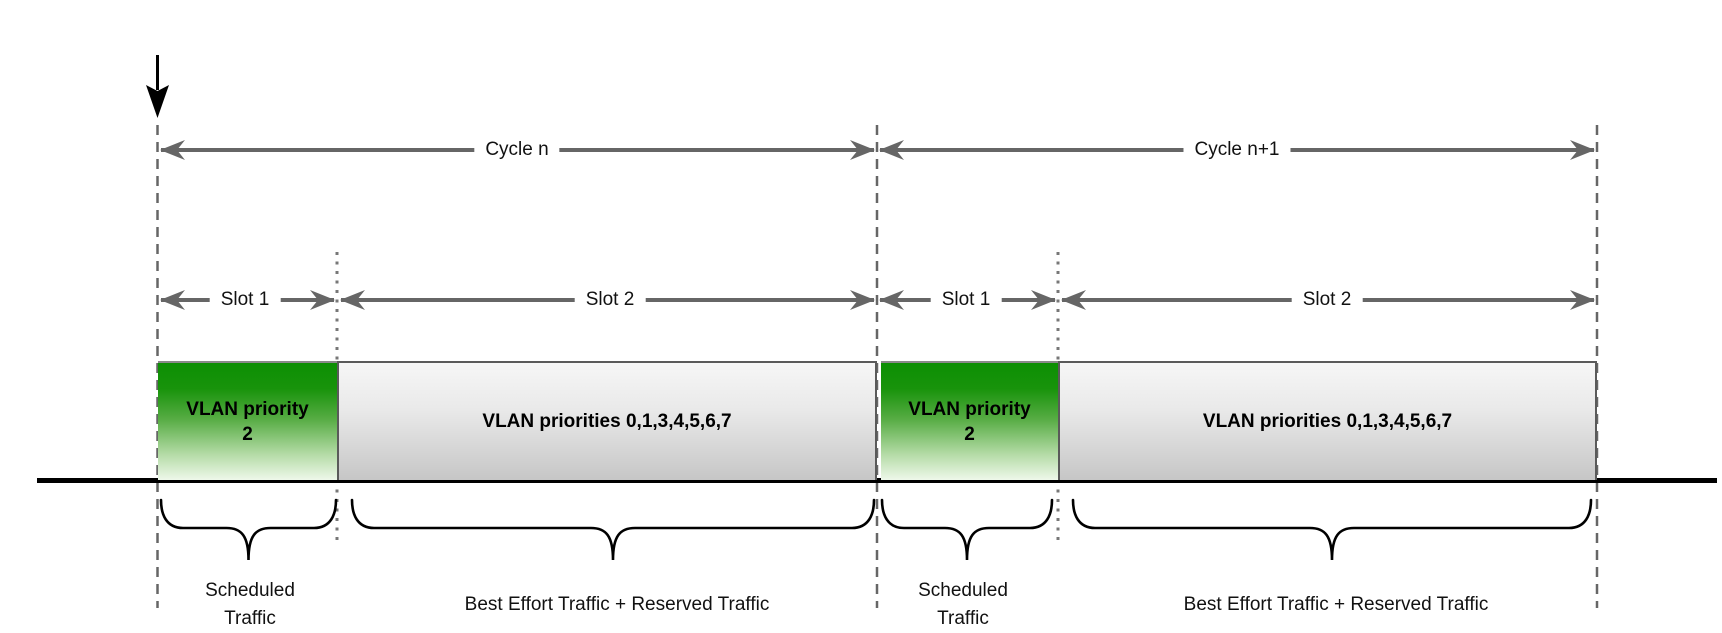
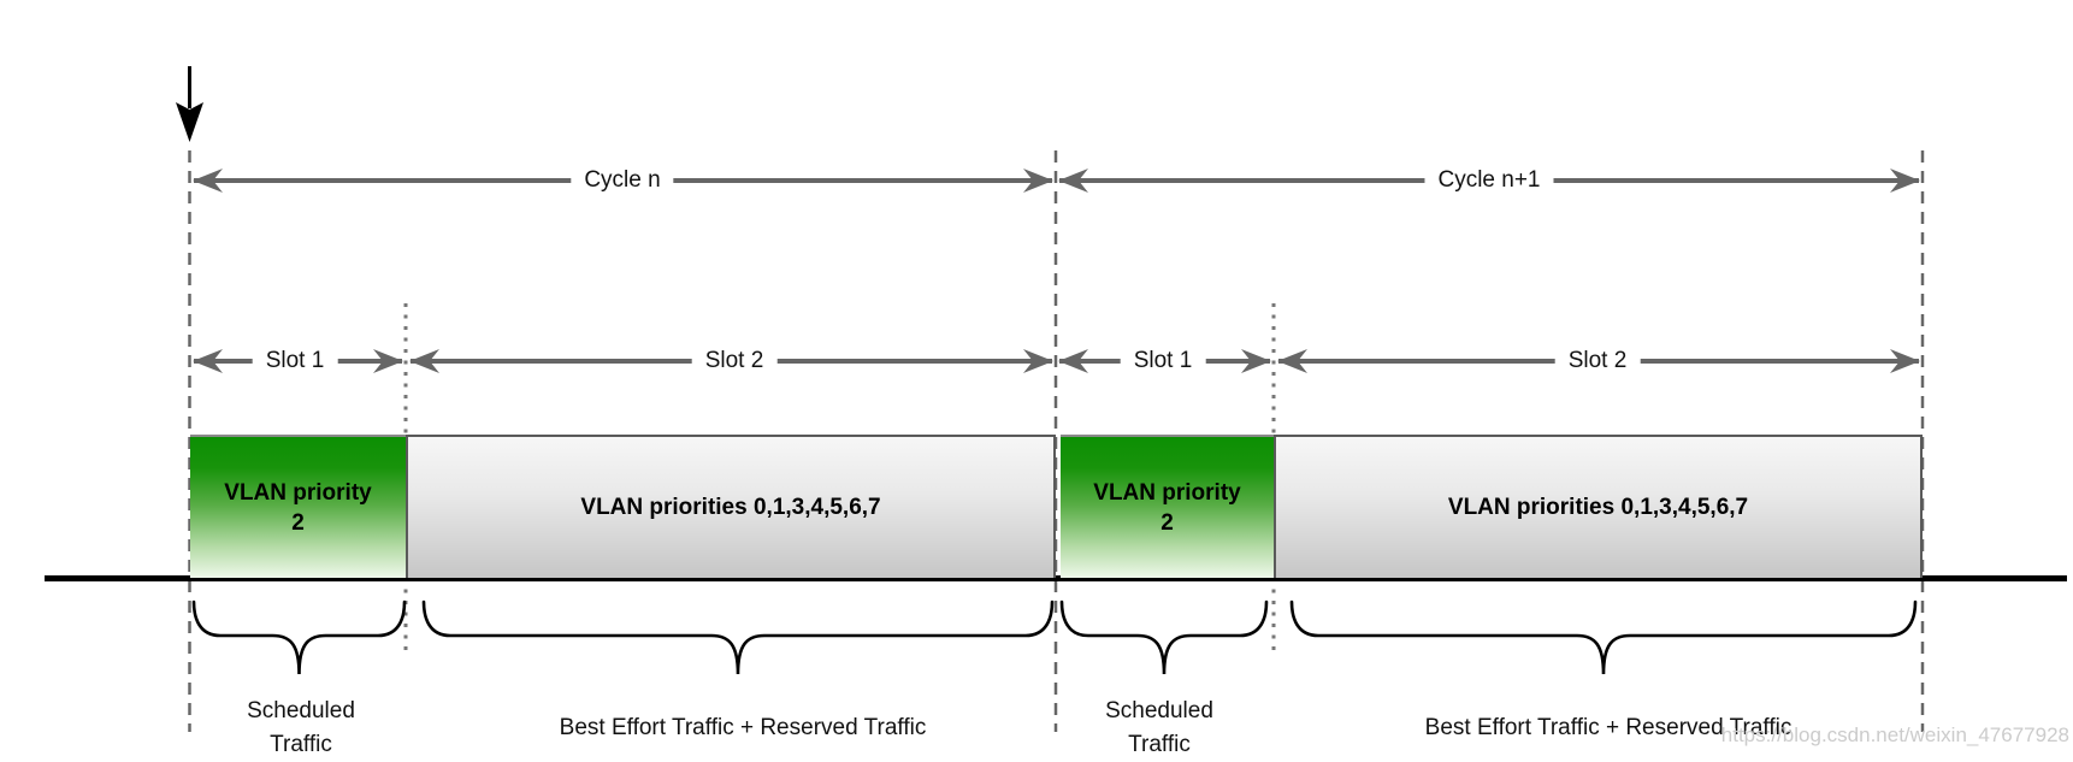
  VLAN priority
  2
  VLAN priorities 0,1,3,4,5,6,7
  VLAN priority
  2
  VLAN priorities 0,1,3,4,5,6,7
  Cycle n
  Cycle n+1
  Slot 1
  Slot 2
  Slot 1
  Slot 2
  Scheduled
  Traffic
  Best Effort Traffic + Reserved Traffic
  Scheduled
  Traffic
  Best Effort Traffic + Reserved Traffic
+ https://blog.csdn.net/weixin_47677928
